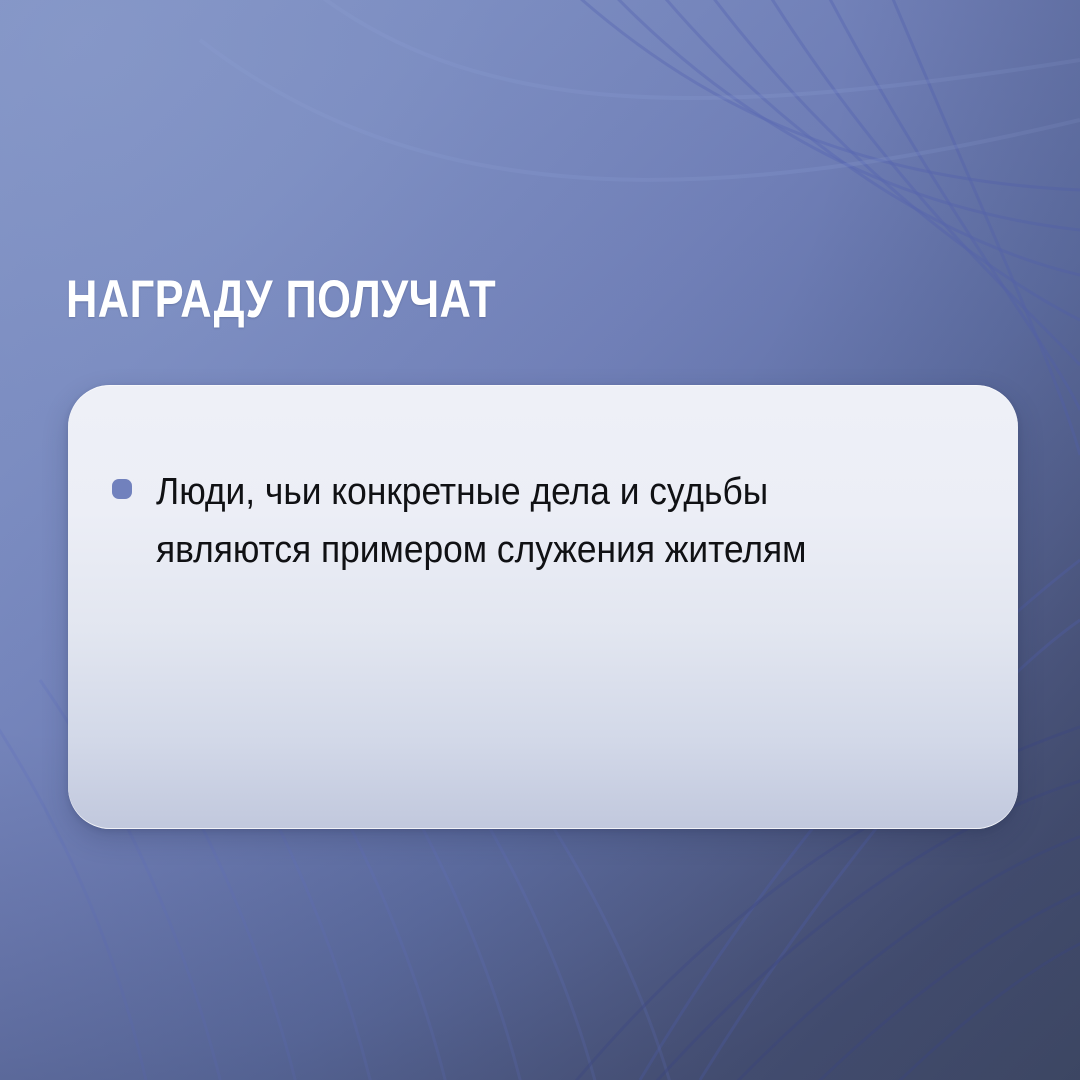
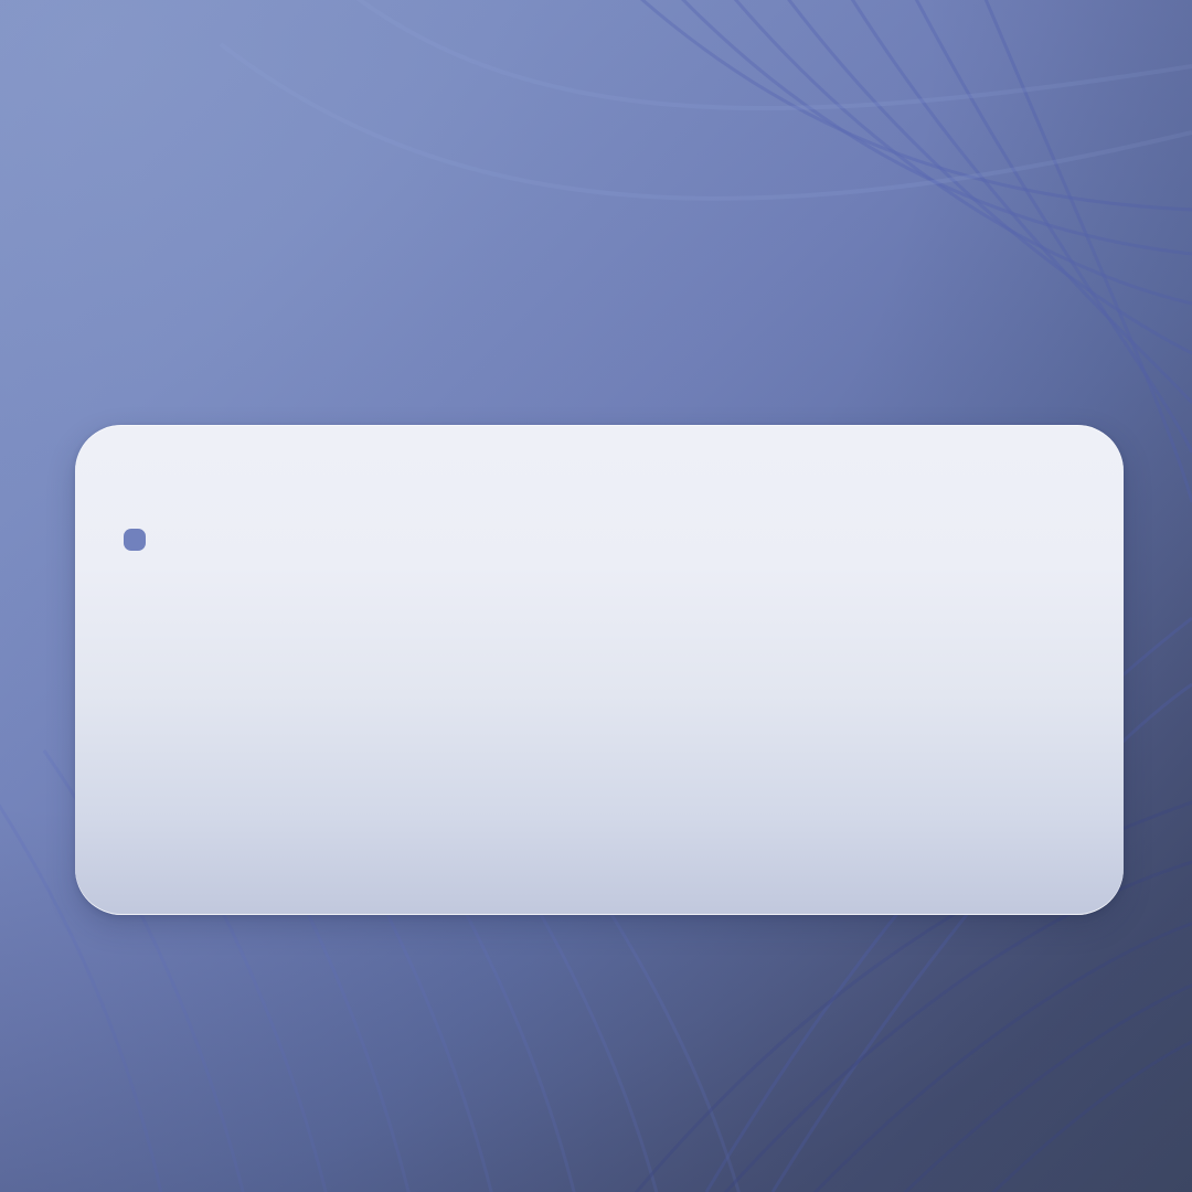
- НАГРАДУ ПОЛУЧАТ
- Люди, чьи конкретные дела и судьбы являются примером служения жителям
